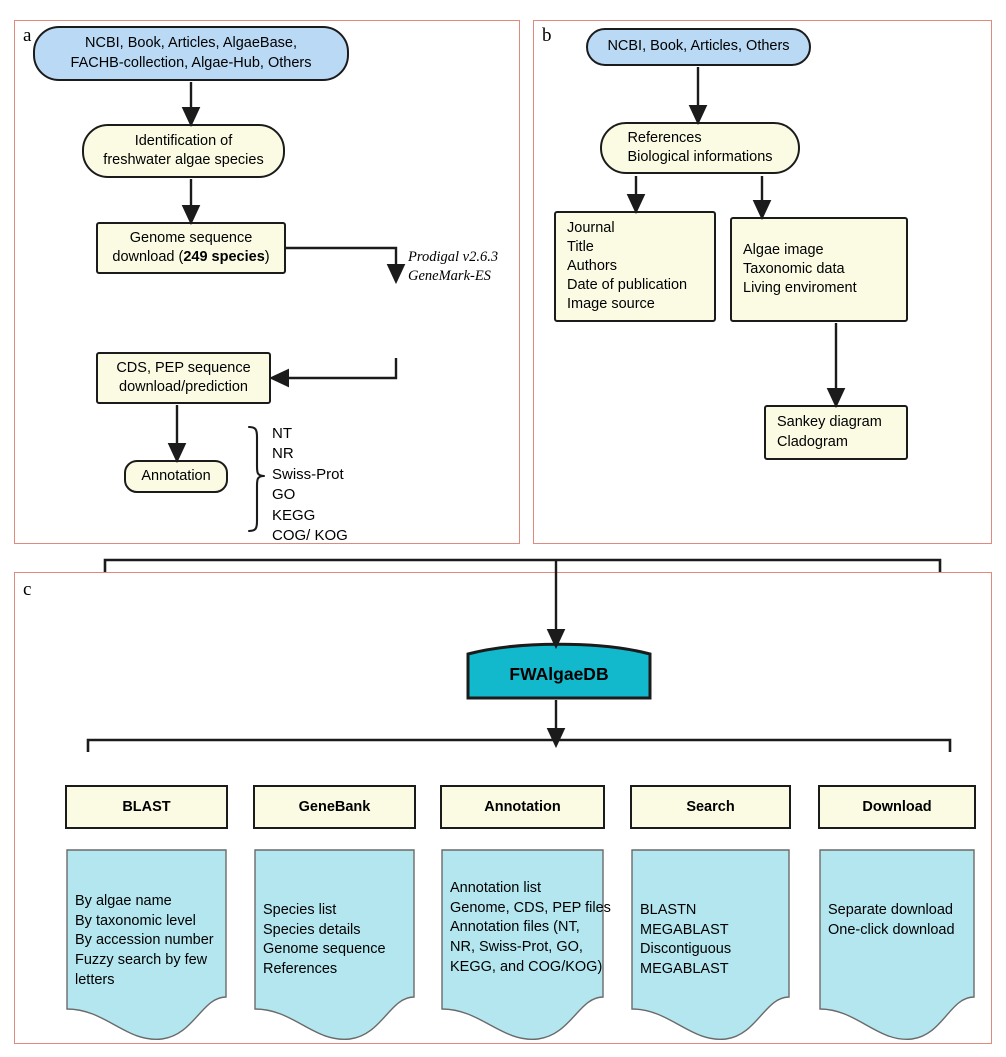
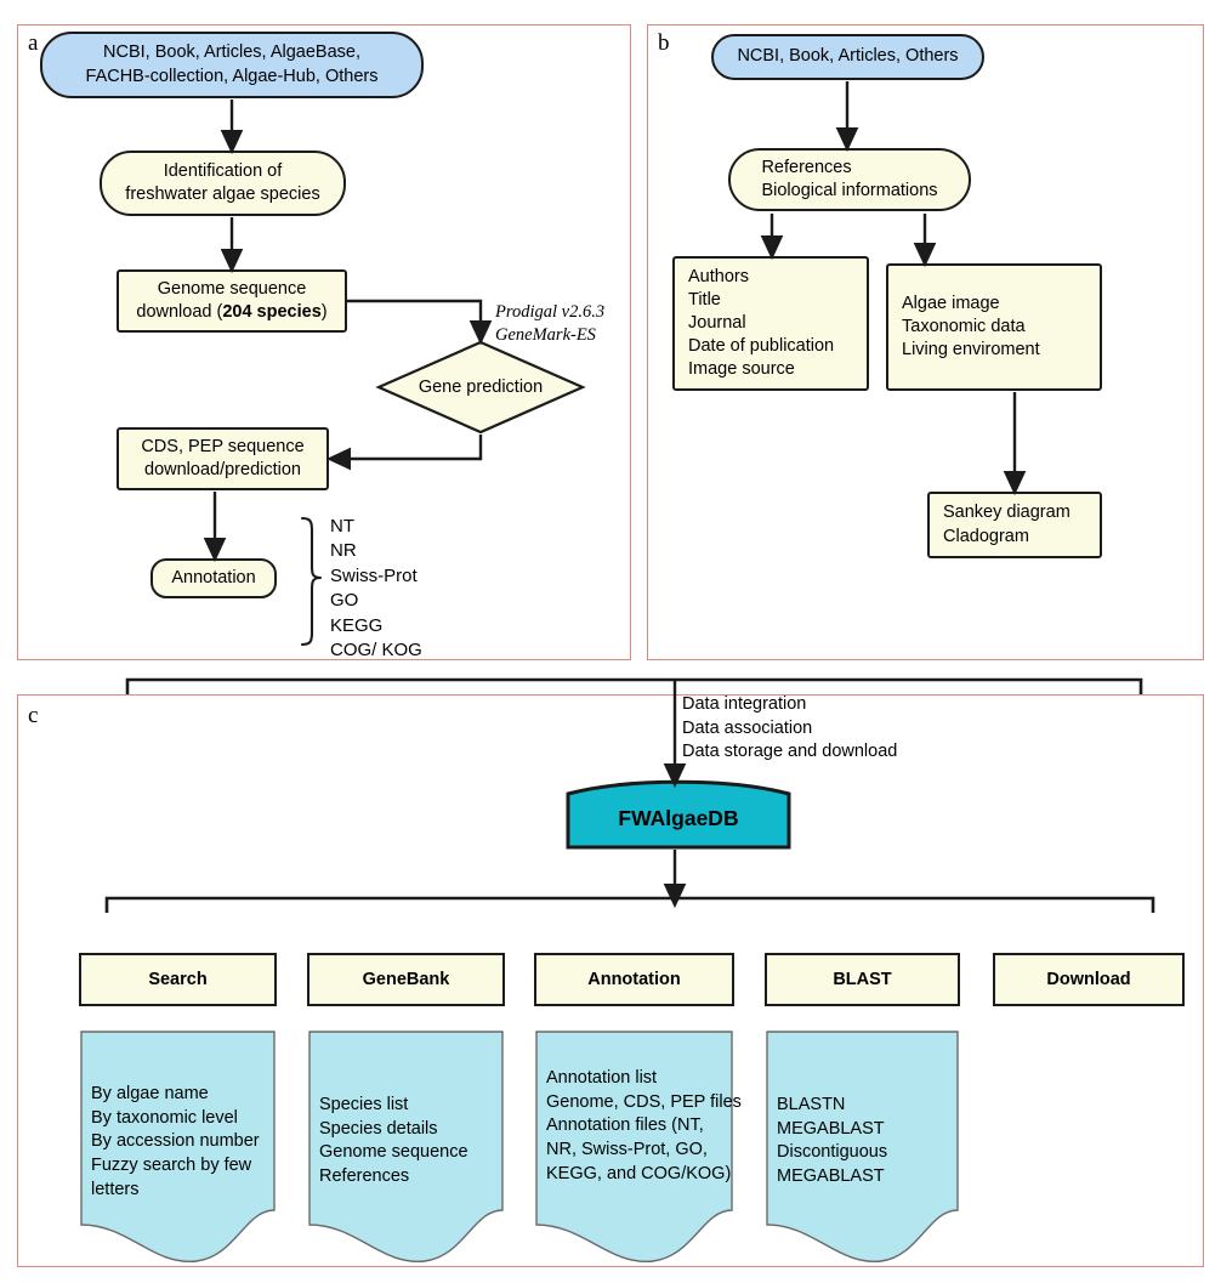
  a
  NCBI, Book, Articles, AlgaeBase,
  FACHB-collection, Algae-Hub, Others
  Identification of
  freshwater algae species
  Genome sequence
- download (249 species)
+ download (204 species)
  Prodigal v2.6.3
  GeneMark-ES
+ Gene prediction
  CDS, PEP sequence
  download/prediction
  Annotation
  NT
  NR
  Swiss-Prot
  GO
  KEGG
  COG/ KOG
  b
  NCBI, Book, Articles, Others
  References
  Biological informations
- Journal
+ Authors
  Title
- Authors
+ Journal
  Date of publication
  Image source
  Algae image
  Taxonomic data
  Living enviroment
  Sankey diagram
  Cladogram
  c
+ Data integration
+ Data association
+ Data storage and download
  FWAlgaeDB
- BLAST
+ Search
  GeneBank
  Annotation
- Search
+ BLAST
  Download
  By algae name
  By taxonomic level
  By accession number
  Fuzzy search by few
  letters
  Species list
  Species details
  Genome sequence
  References
  Annotation list
  Genome, CDS, PEP file
  Annotation files (NT,
  NR, Swiss-Prot, GO,
  KEGG, and COG/KOG)
  BLASTN
  MEGABLAST
  Discontiguous
  MEGABLAST
- Separate download
- One-click download
